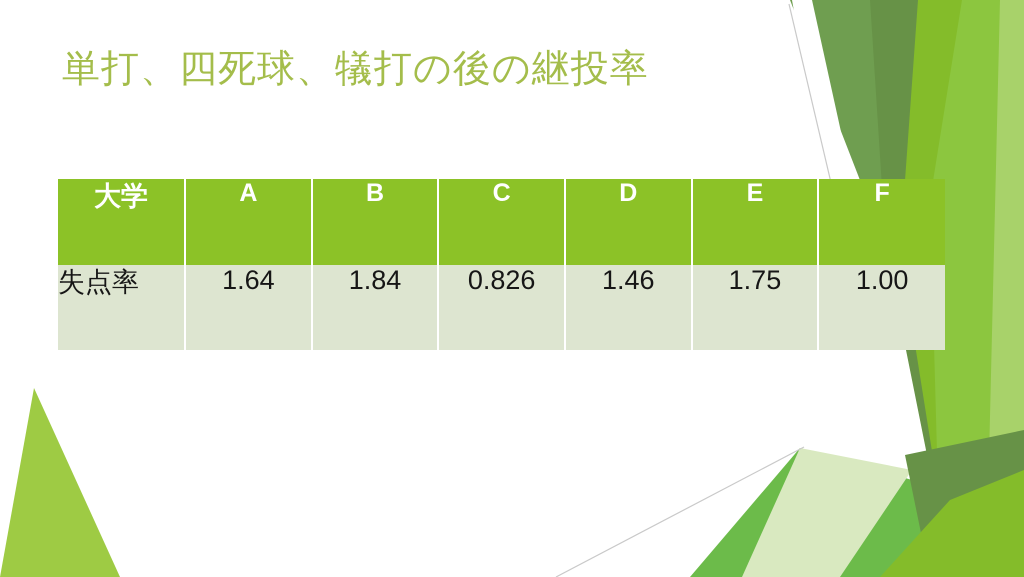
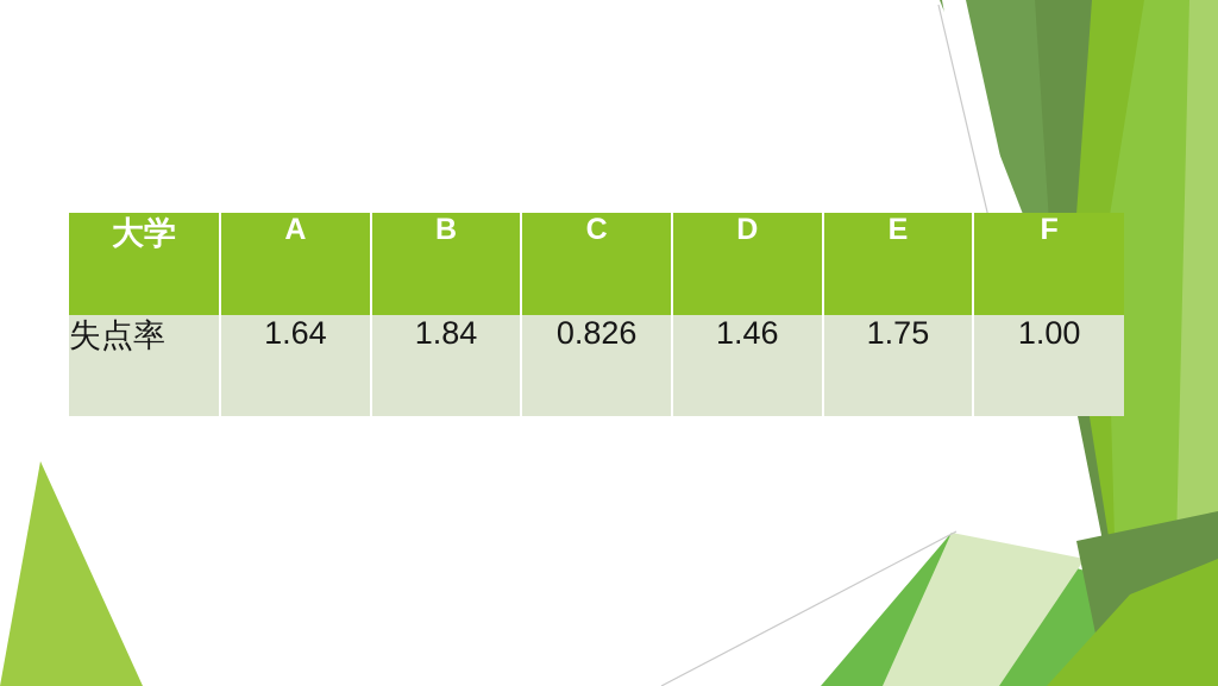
- 単打、四死球、犠打の後の継投率
  大学	A	B	C	D	E	F
  失点率	1.64	1.84	0.826	1.46	1.75	1.00
